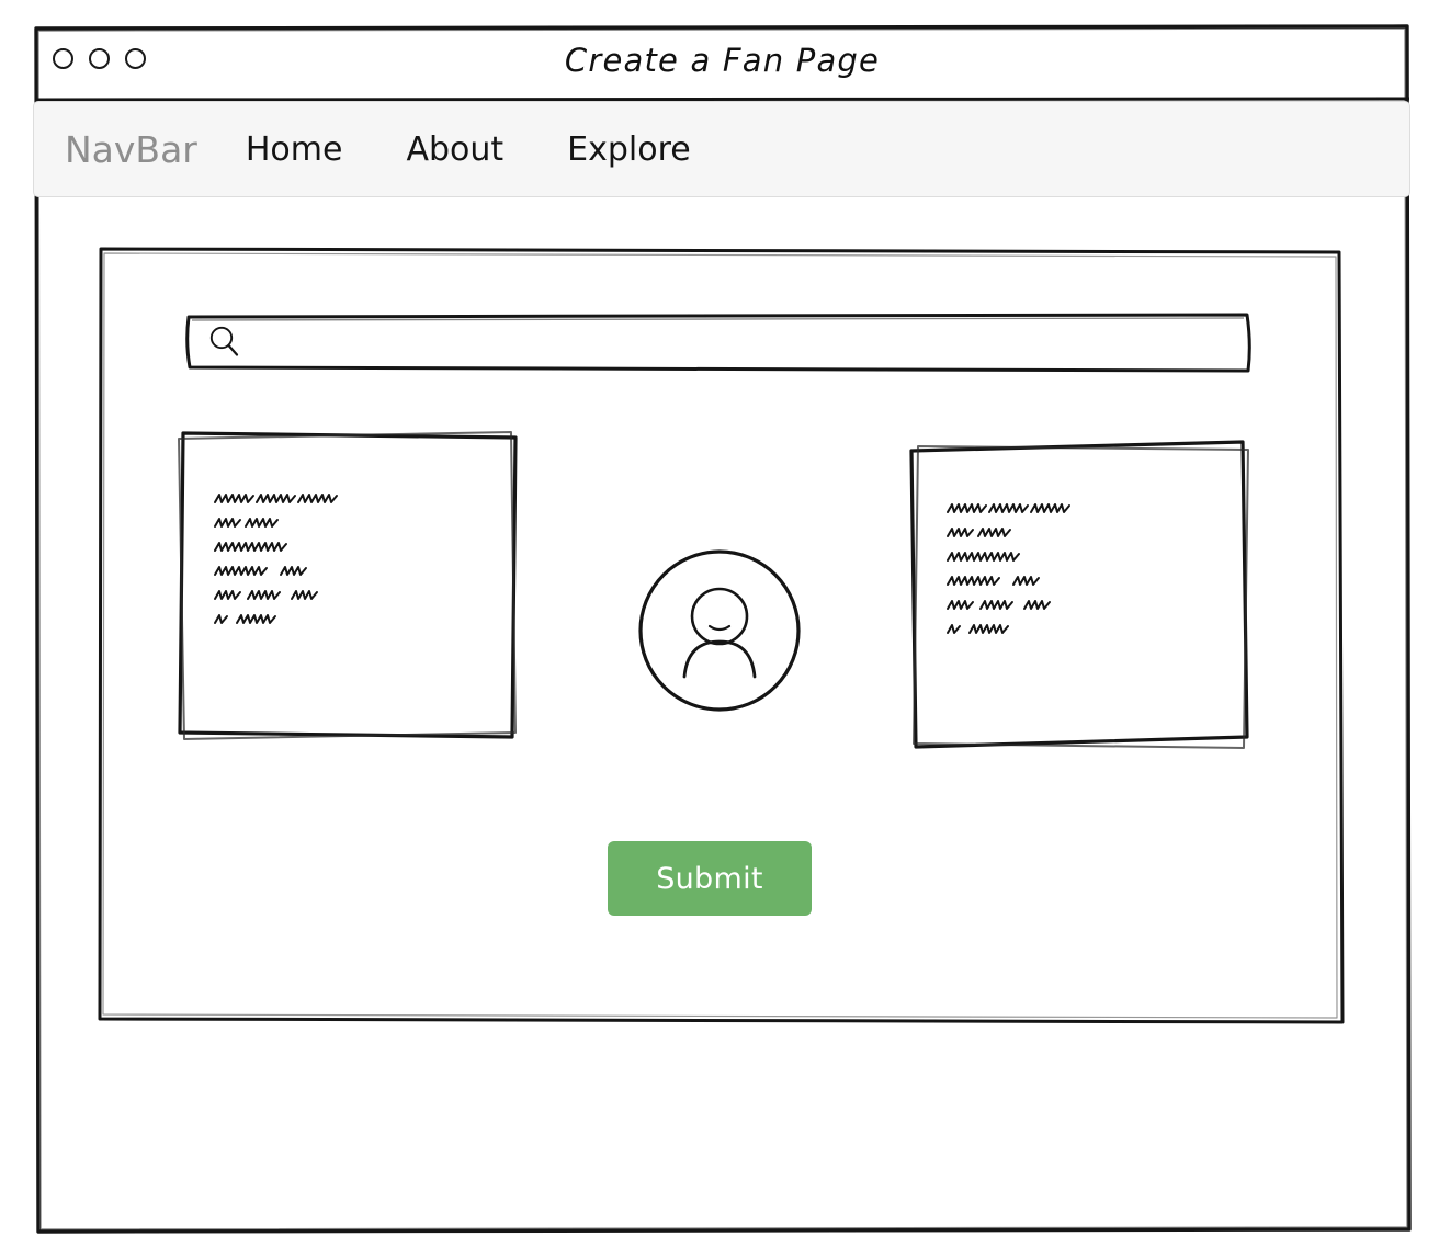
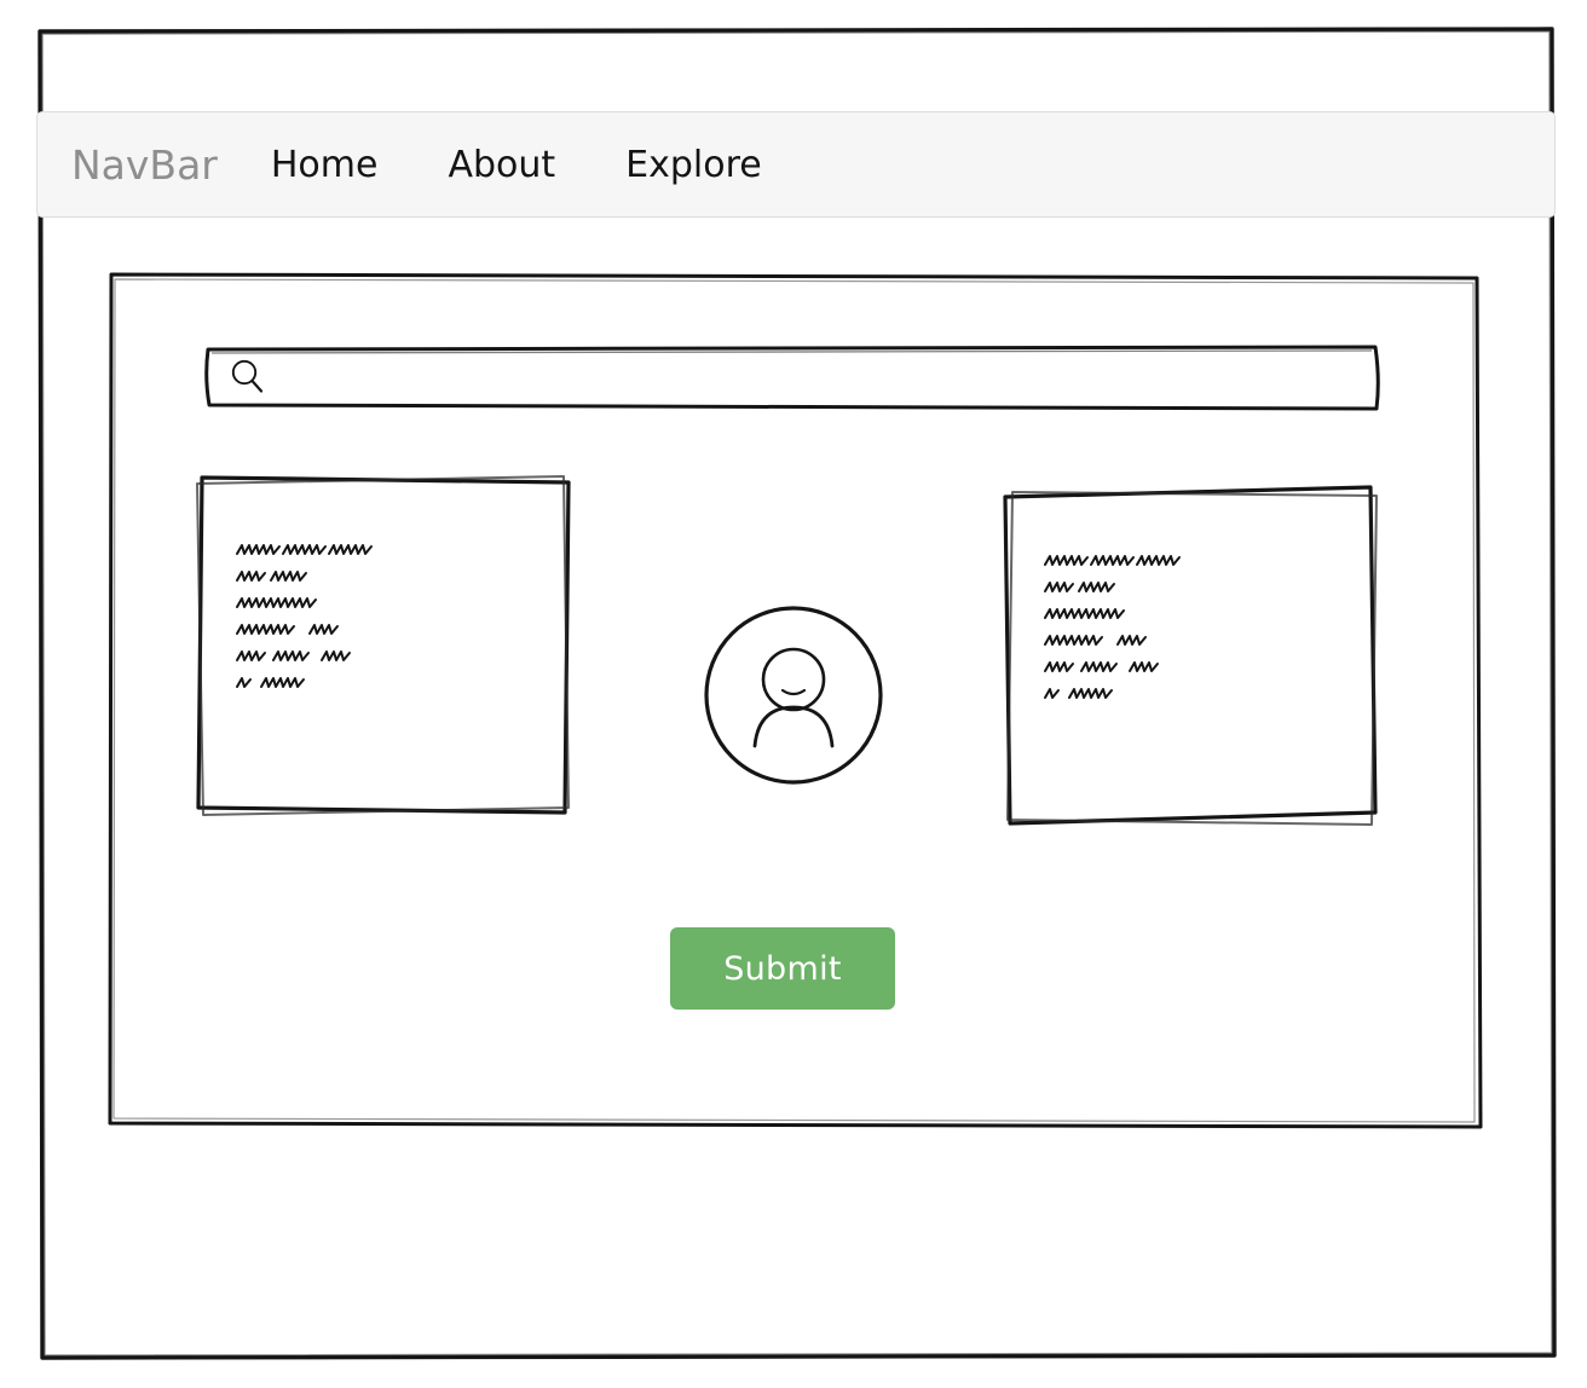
- Create a Fan Page
  NavBar
  Home
  About
  Explore
  Submit
